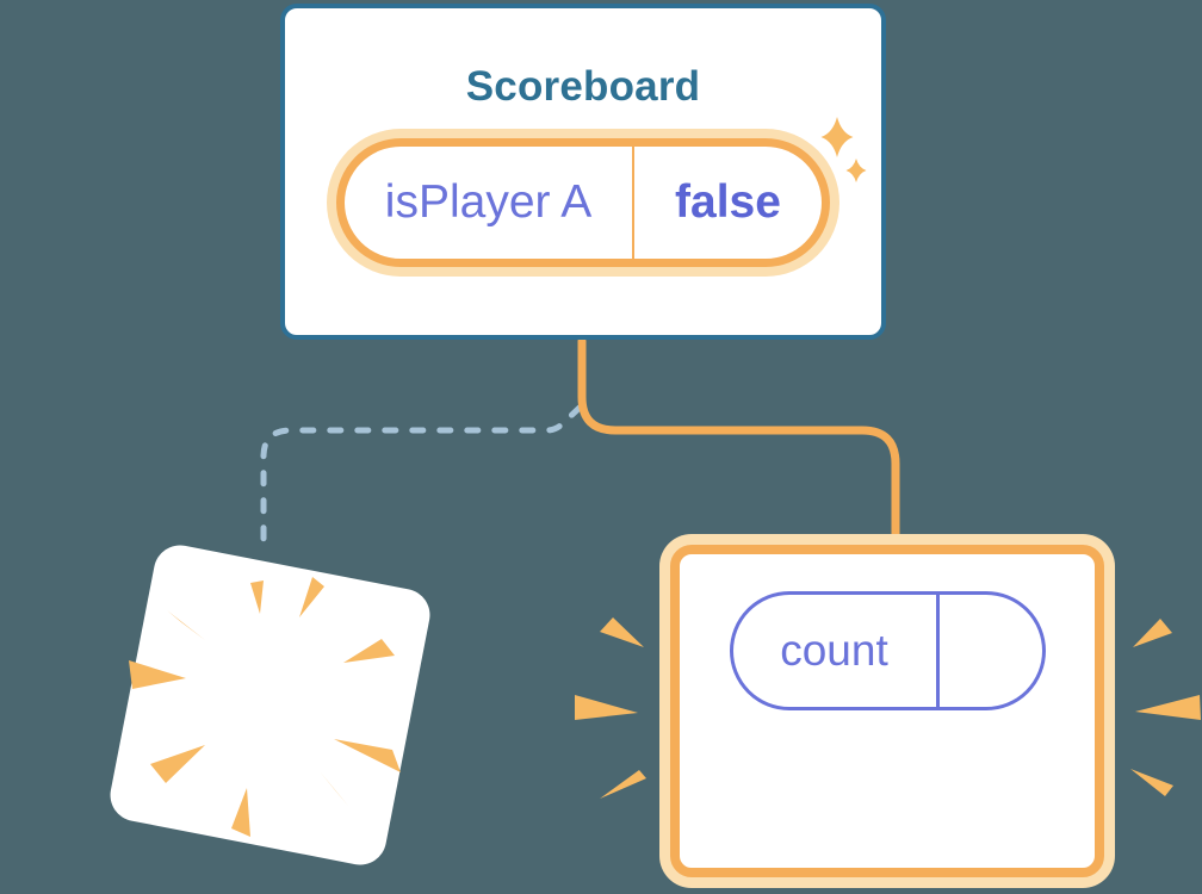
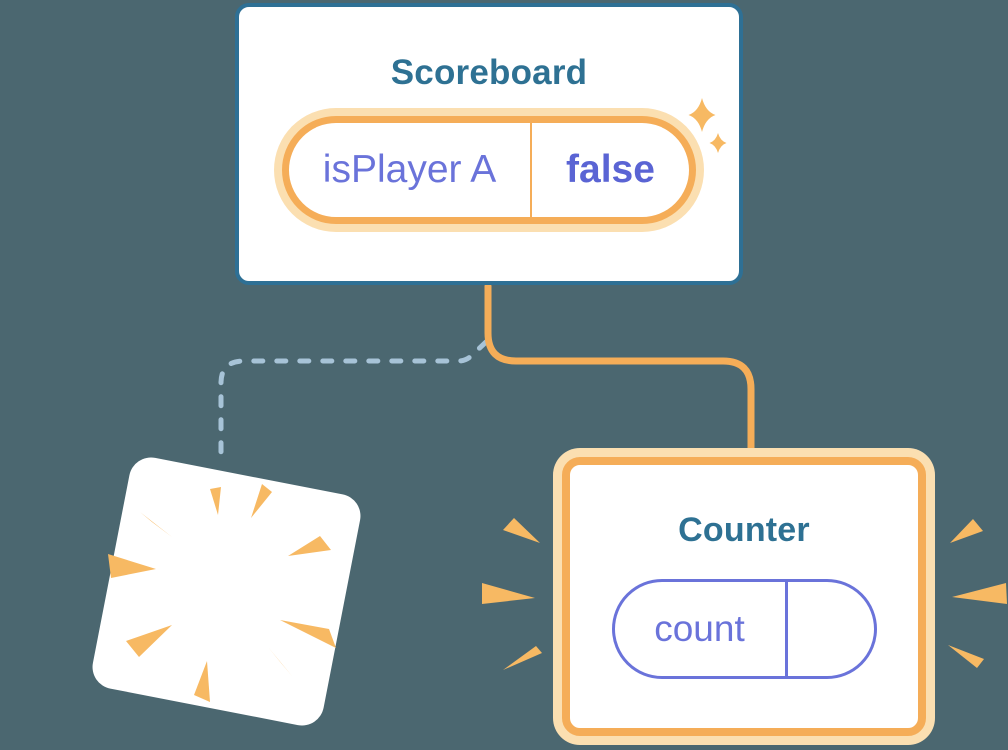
  Scoreboard
  isPlayer A
  false
+ Counter
  count
